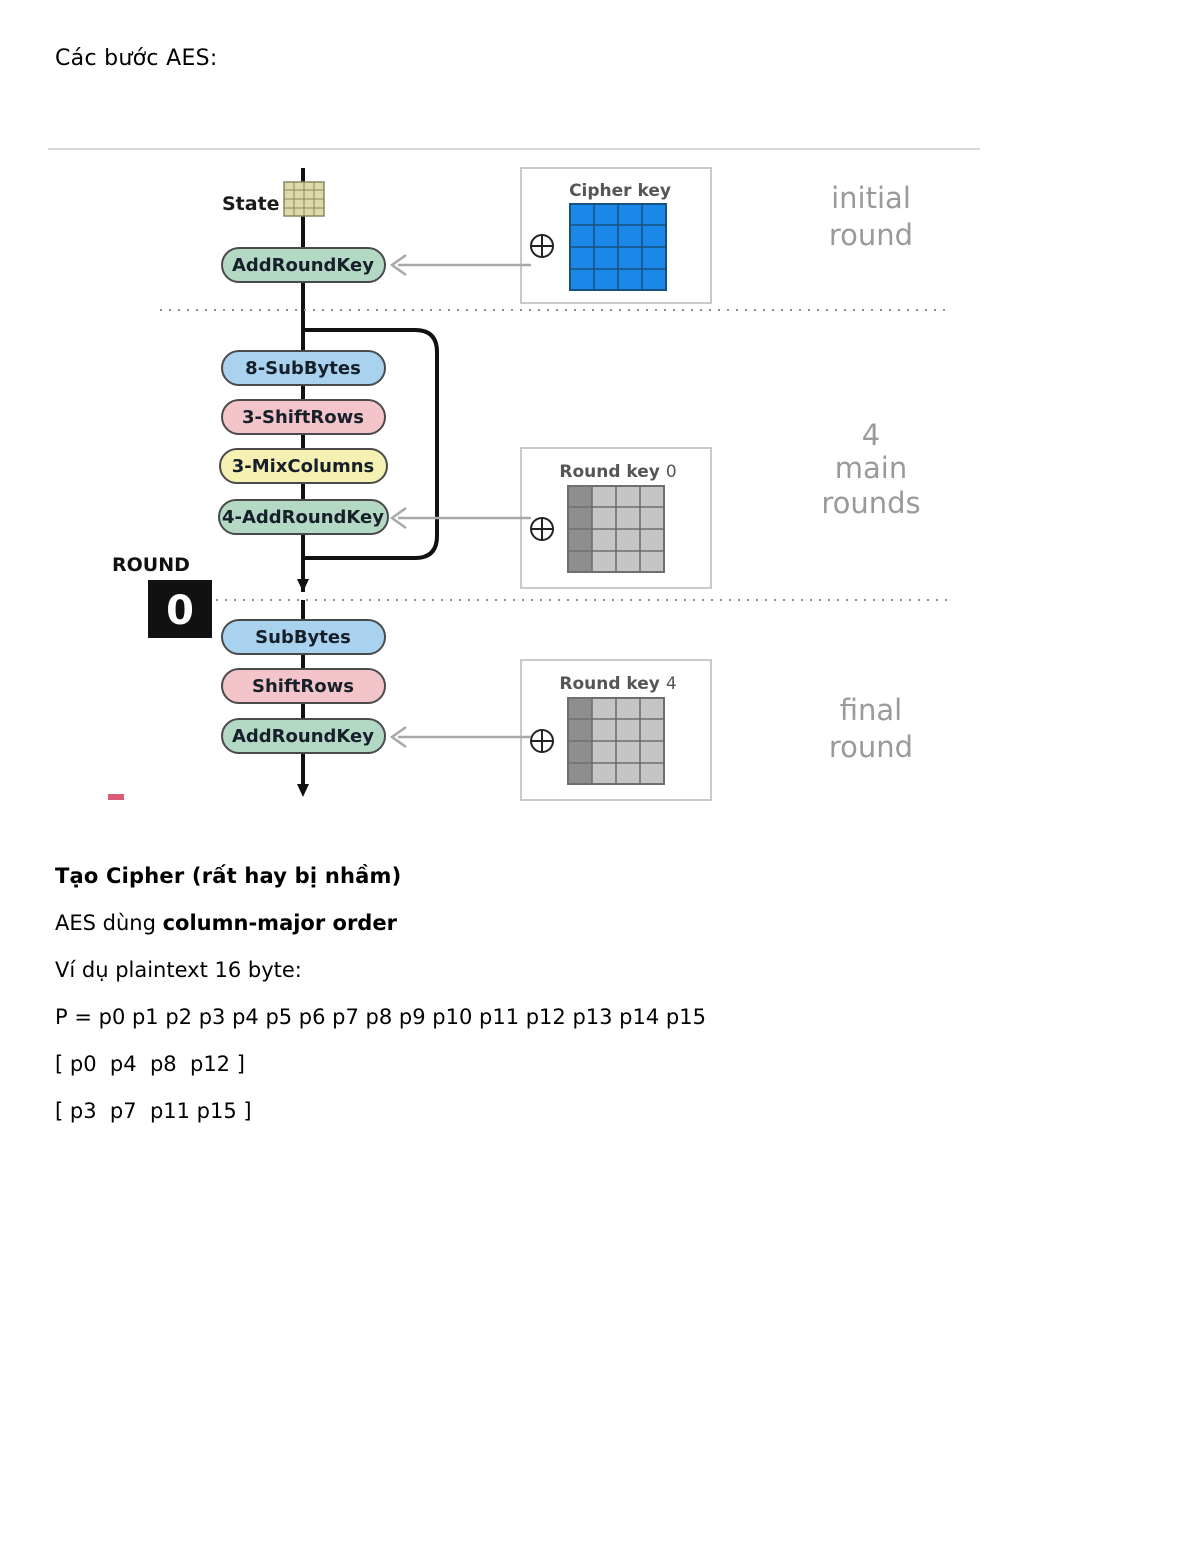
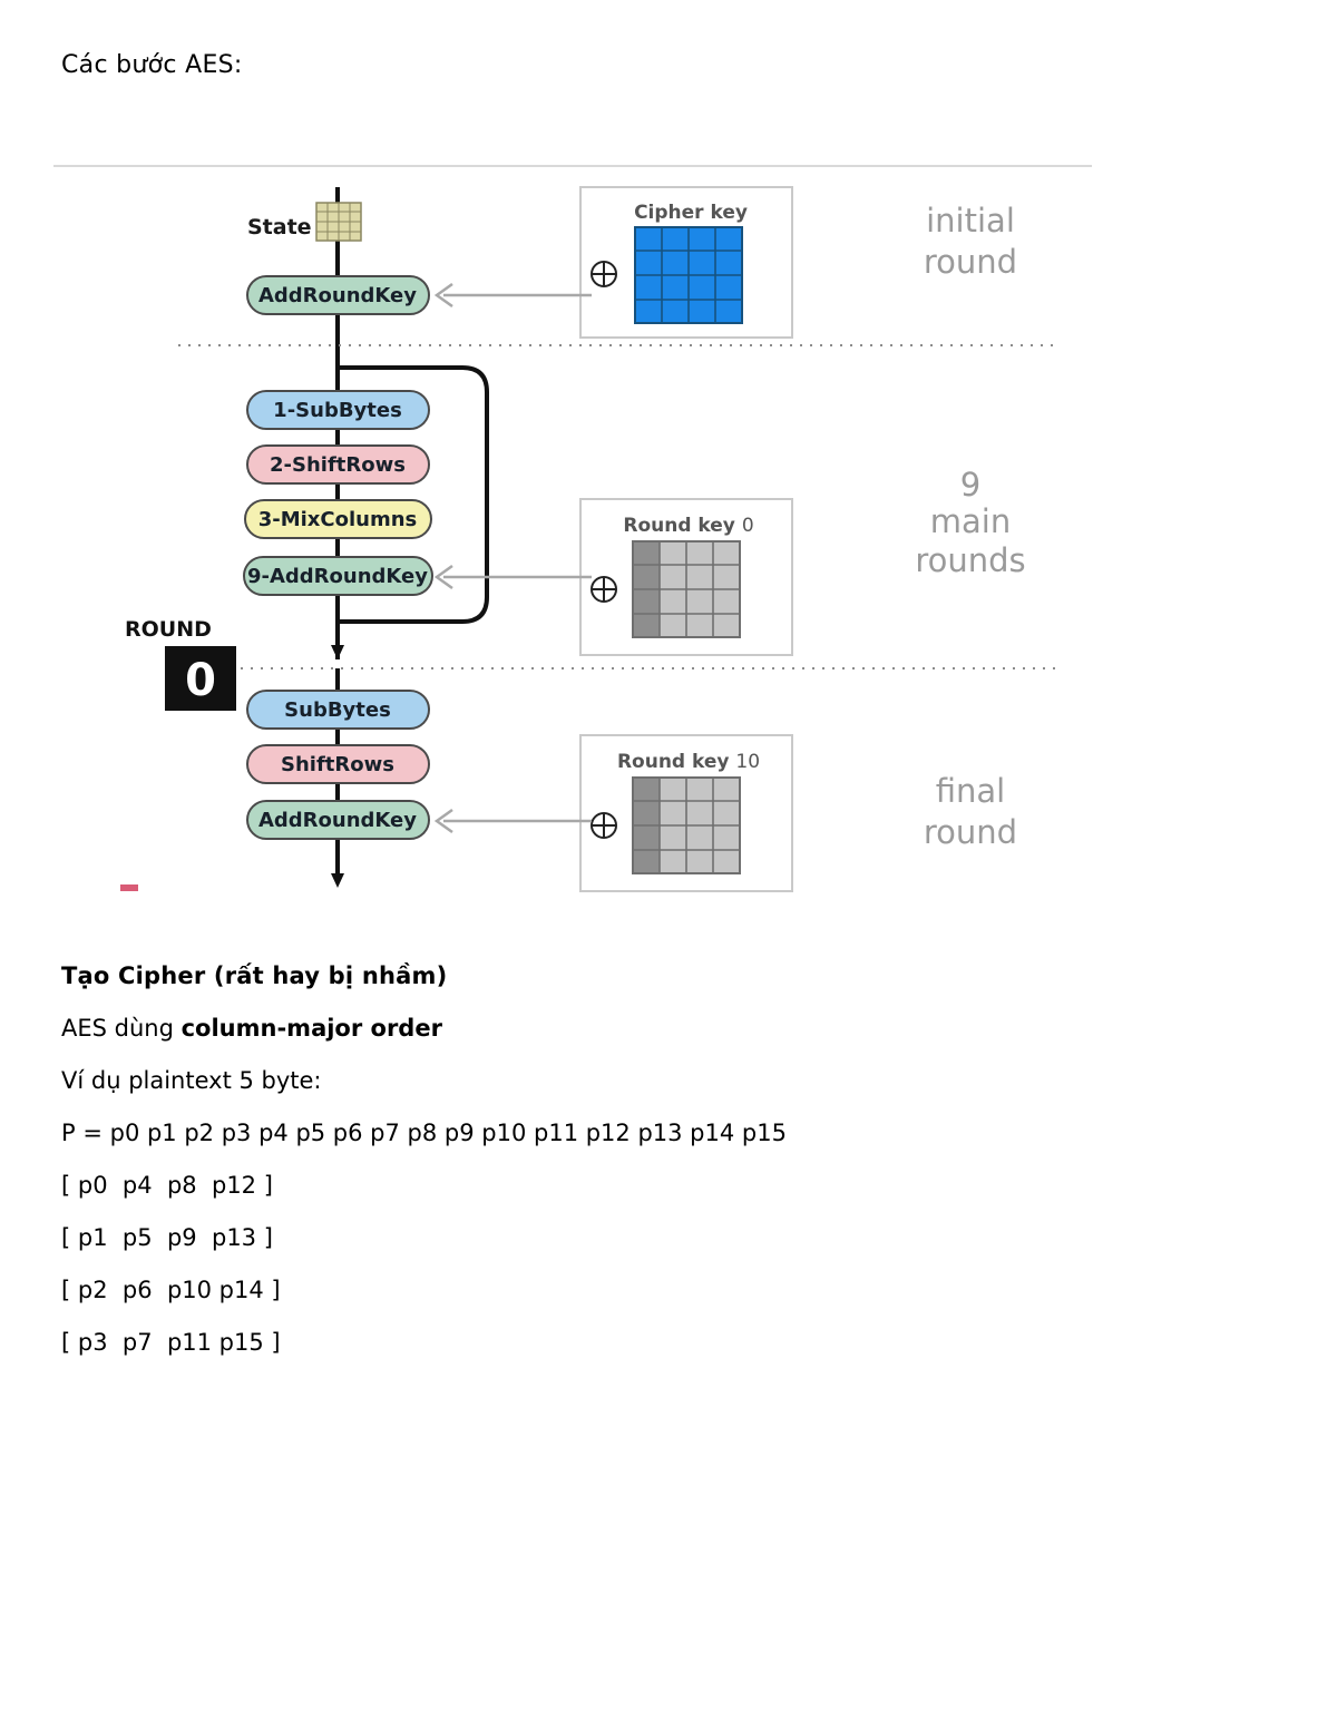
  Các bước AES:
  State
  ROUND
  0
  initial
  round
- 4
+ 9
  main
  rounds
  final
  round
  Cipher key
  Round key 0
- Round key 4
+ Round key 10
  AddRoundKey
- 8-SubBytes
+ 1-SubBytes
- 3-ShiftRows
+ 2-ShiftRows
  3-MixColumns
- 4-AddRoundKey
+ 9-AddRoundKey
  SubBytes
  ShiftRows
  AddRoundKey
  Tạo Cipher (rất hay bị nhầm)
  AES dùng column-major order
- Ví dụ plaintext 16 byte:
+ Ví dụ plaintext 5 byte:
  P = p0 p1 p2 p3 p4 p5 p6 p7 p8 p9 p10 p11 p12 p13 p14 p15
  [ p0 p4 p8 p12 ]
+ [ p1 p5 p9 p13 ]
+ [ p2 p6 p10 p14 ]
  [ p3 p7 p11 p15 ]
